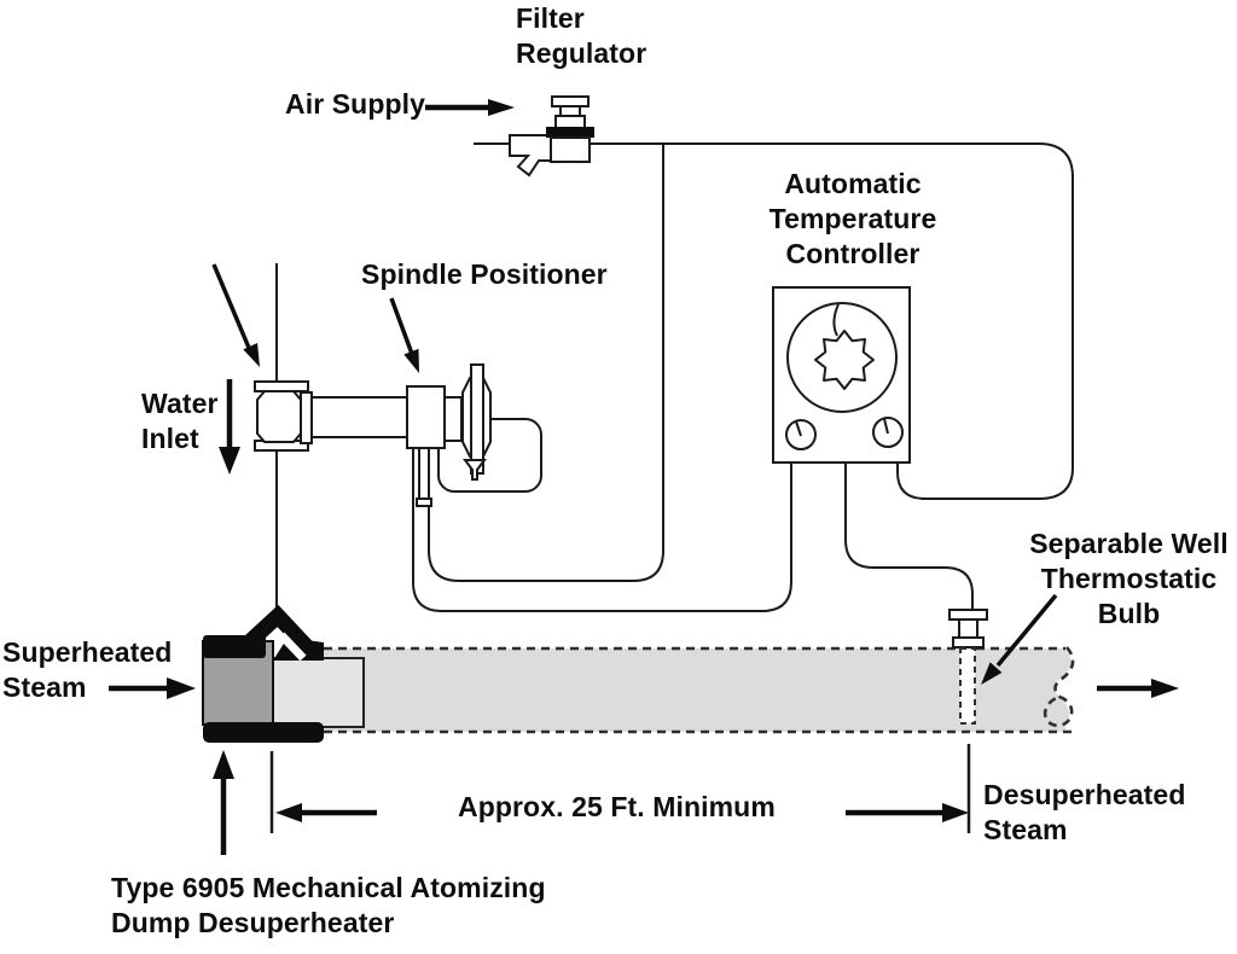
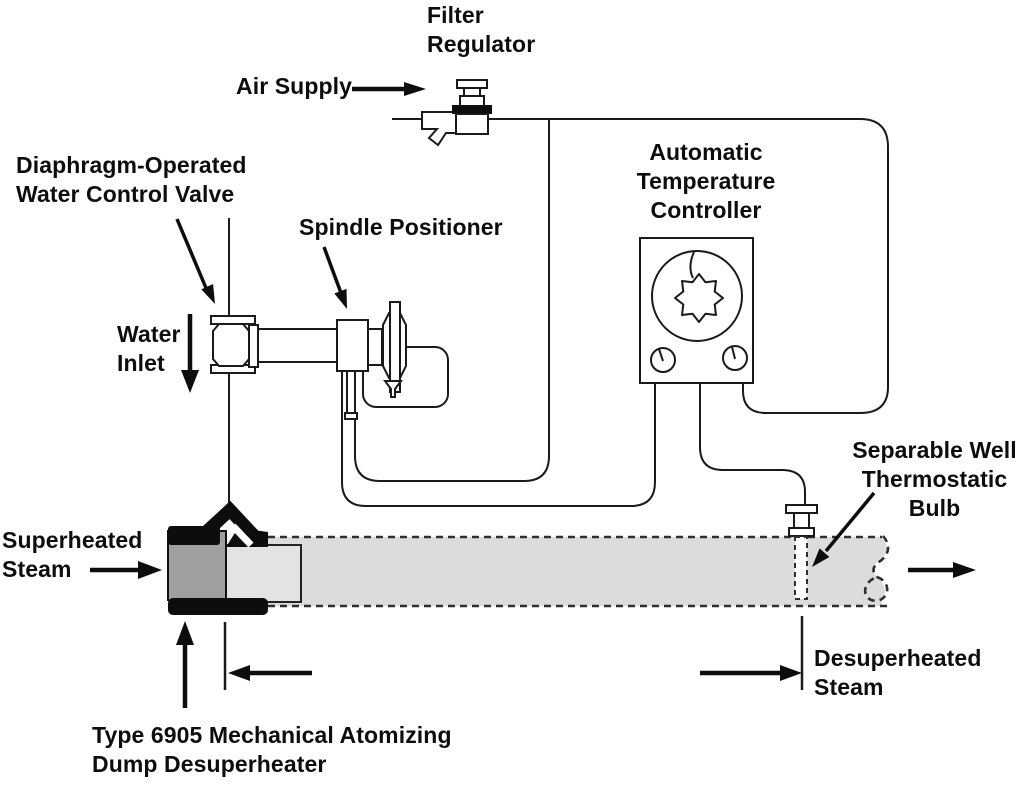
  Filter
  Regulator
  Air Supply
+ Diaphragm-Operated
+ Water Control Valve
  Spindle Positioner
  Automatic
  Temperature
  Controller
  Water
  Inlet
  Separable Well
  Thermostatic
  Bulb
  Superheated
  Steam
- Approx. 25 Ft. Minimum
  Desuperheated
  Steam
  Type 6905 Mechanical Atomizing
  Dump Desuperheater
